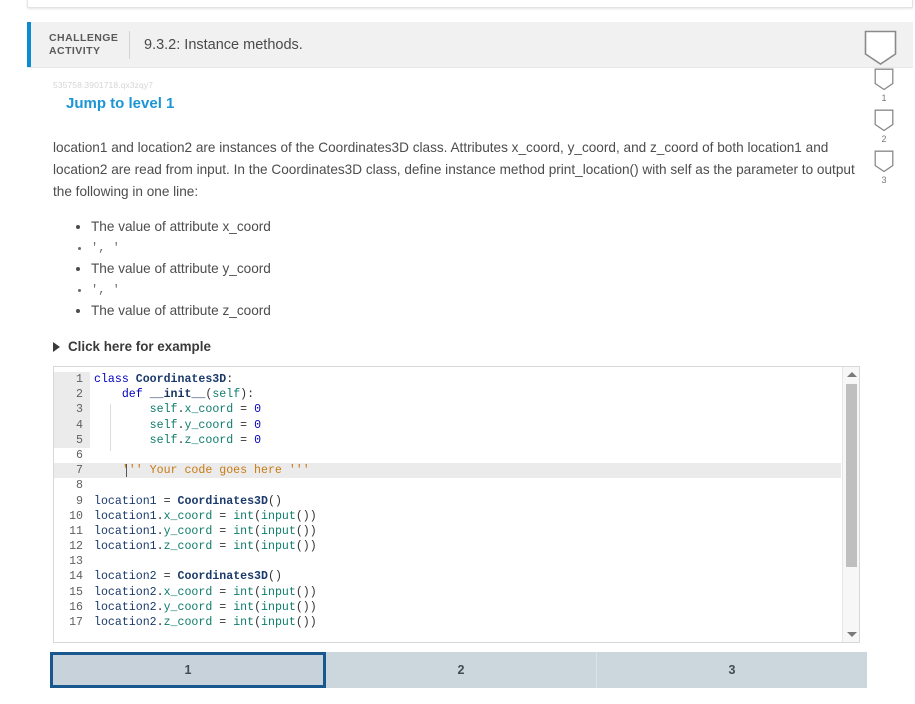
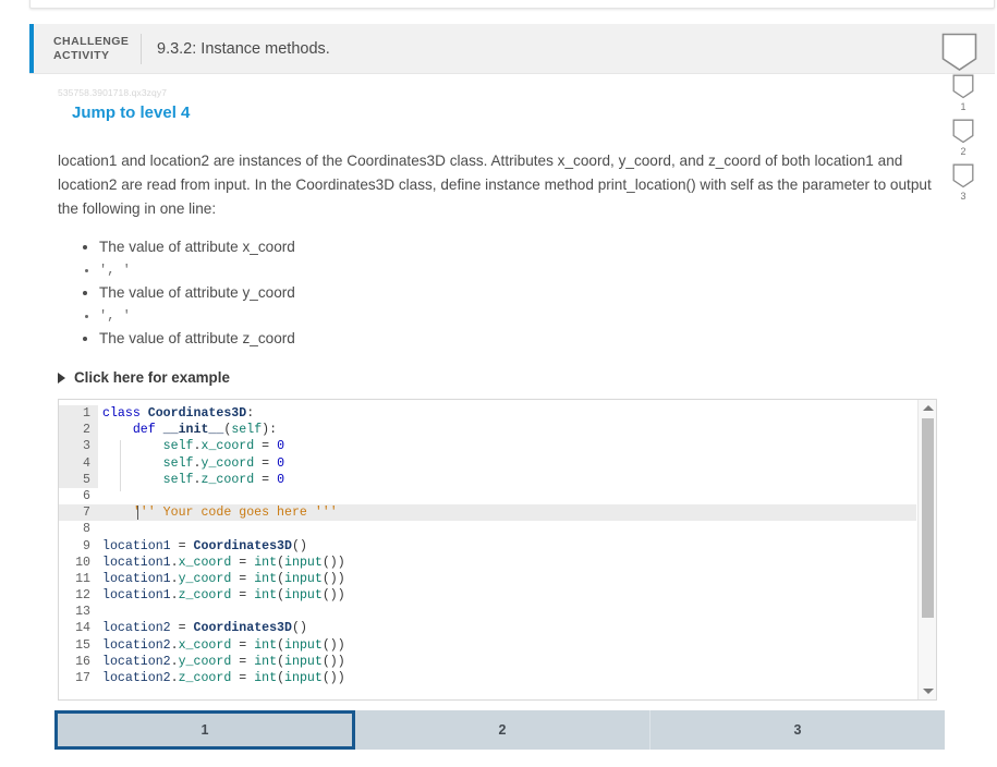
  CHALLENGE
  ACTIVITY
  9.3.2: Instance methods.
  535758.3901718.qx3zqy7
- Jump to level 1
+ Jump to level 4
  location1 and location2 are instances of the Coordinates3D class. Attributes x_coord, y_coord, and z_coord of both location1 and location2 are read from input. In the Coordinates3D class, define instance method print_location() with self as the parameter to output the following in one line:
  The value of attribute x_coord
  ', '
  The value of attribute y_coord
  ', '
  The value of attribute z_coord
  Click here for example
  1
  class Coordinates3D:
  2
  def __init__(self):
  3
  self.x_coord = 0
  4
  self.y_coord = 0
  5
  self.z_coord = 0
  6
  7
  '' Your code goes here '''
  8
  9
  location1 = Coordinates3D()
  10
  location1.x_coord = int(input())
  11
  location1.y_coord = int(input())
  12
  location1.z_coord = int(input())
  13
  14
  location2 = Coordinates3D()
  15
  location2.x_coord = int(input())
  16
  location2.y_coord = int(input())
  17
  location2.z_coord = int(input())
  1
  2
  3
  1
  2
  3
